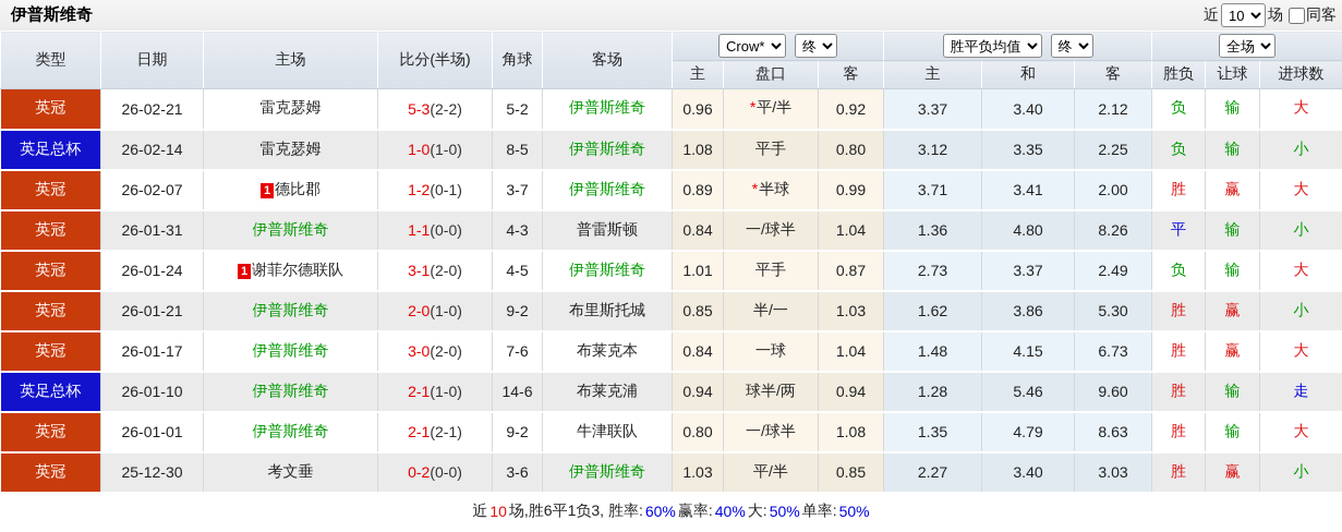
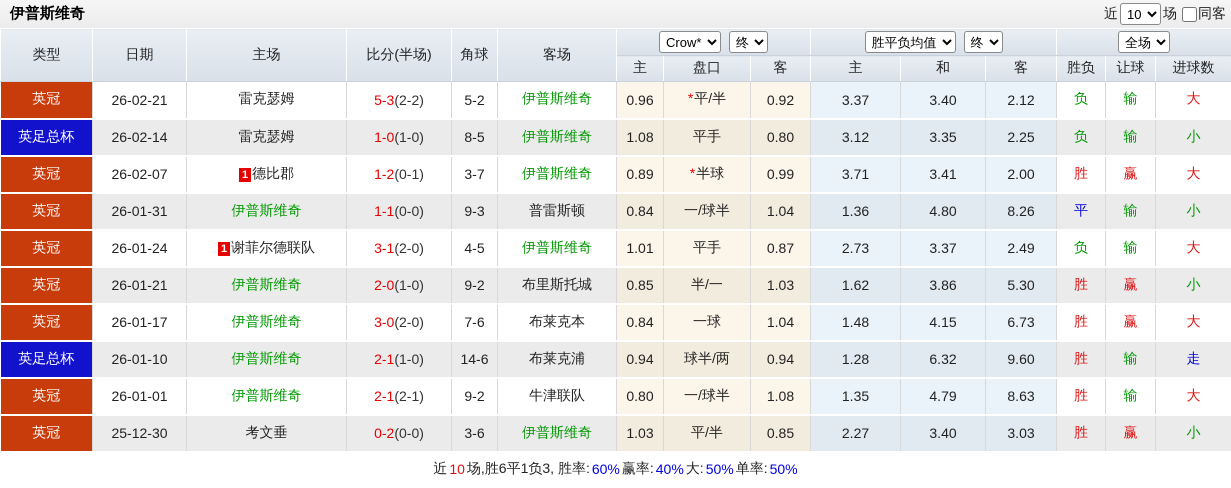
  伊普斯维奇
  近
  10
  场
  同客
  类型	日期	主场	比分(半场)	角球	客场	Crow* 终	胜平负均值 终	全场
  主	盘口	客	主	和	客	胜负	让球	进球数
  英冠	26-02-21	雷克瑟姆	5-3(2-2)	5-2	伊普斯维奇	0.96	*平/半	0.92	3.37	3.40	2.12	负	输	大
  英足总杯	26-02-14	雷克瑟姆	1-0(1-0)	8-5	伊普斯维奇	1.08	平手	0.80	3.12	3.35	2.25	负	输	小
  英冠	26-02-07	1 德比郡	1-2(0-1)	3-7	伊普斯维奇	0.89	*半球	0.99	3.71	3.41	2.00	胜	赢	大
- 英冠	26-01-31	伊普斯维奇	1-1(0-0)	4-3	普雷斯顿	0.84	一/球半	1.04	1.36	4.80	8.26	平	输	小
+ 英冠	26-01-31	伊普斯维奇	1-1(0-0)	9-3	普雷斯顿	0.84	一/球半	1.04	1.36	4.80	8.26	平	输	小
  英冠	26-01-24	1 谢菲尔德联队	3-1(2-0)	4-5	伊普斯维奇	1.01	平手	0.87	2.73	3.37	2.49	负	输	大
  英冠	26-01-21	伊普斯维奇	2-0(1-0)	9-2	布里斯托城	0.85	半/一	1.03	1.62	3.86	5.30	胜	赢	小
  英冠	26-01-17	伊普斯维奇	3-0(2-0)	7-6	布莱克本	0.84	一球	1.04	1.48	4.15	6.73	胜	赢	大
- 英足总杯	26-01-10	伊普斯维奇	2-1(1-0)	14-6	布莱克浦	0.94	球半/两	0.94	1.28	5.46	9.60	胜	输	走
+ 英足总杯	26-01-10	伊普斯维奇	2-1(1-0)	14-6	布莱克浦	0.94	球半/两	0.94	1.28	6.32	9.60	胜	输	走
  英冠	26-01-01	伊普斯维奇	2-1(2-1)	9-2	牛津联队	0.80	一/球半	1.08	1.35	4.79	8.63	胜	输	大
  英冠	25-12-30	考文垂	0-2(0-0)	3-6	伊普斯维奇	1.03	平/半	0.85	2.27	3.40	3.03	胜	赢	小
  近
  10
  场,胜6平1负3, 胜率:
  60%
  赢率:
  40%
  大:
  50%
  单率:
  50%
